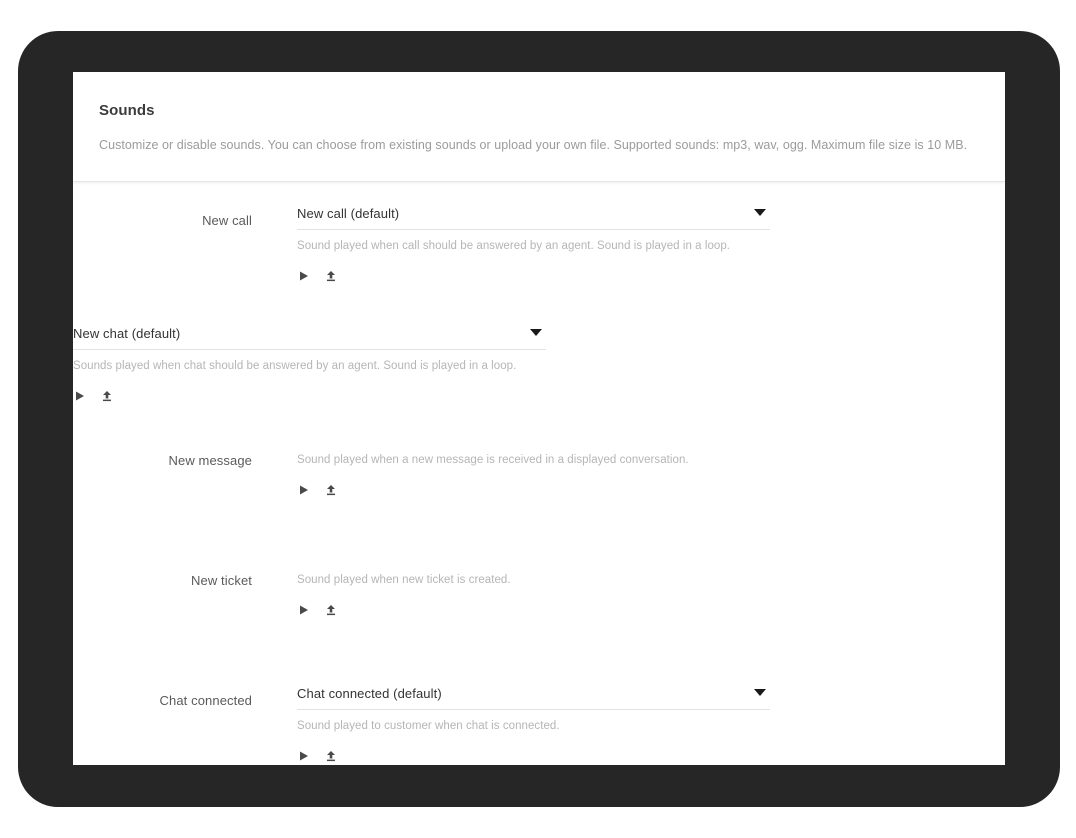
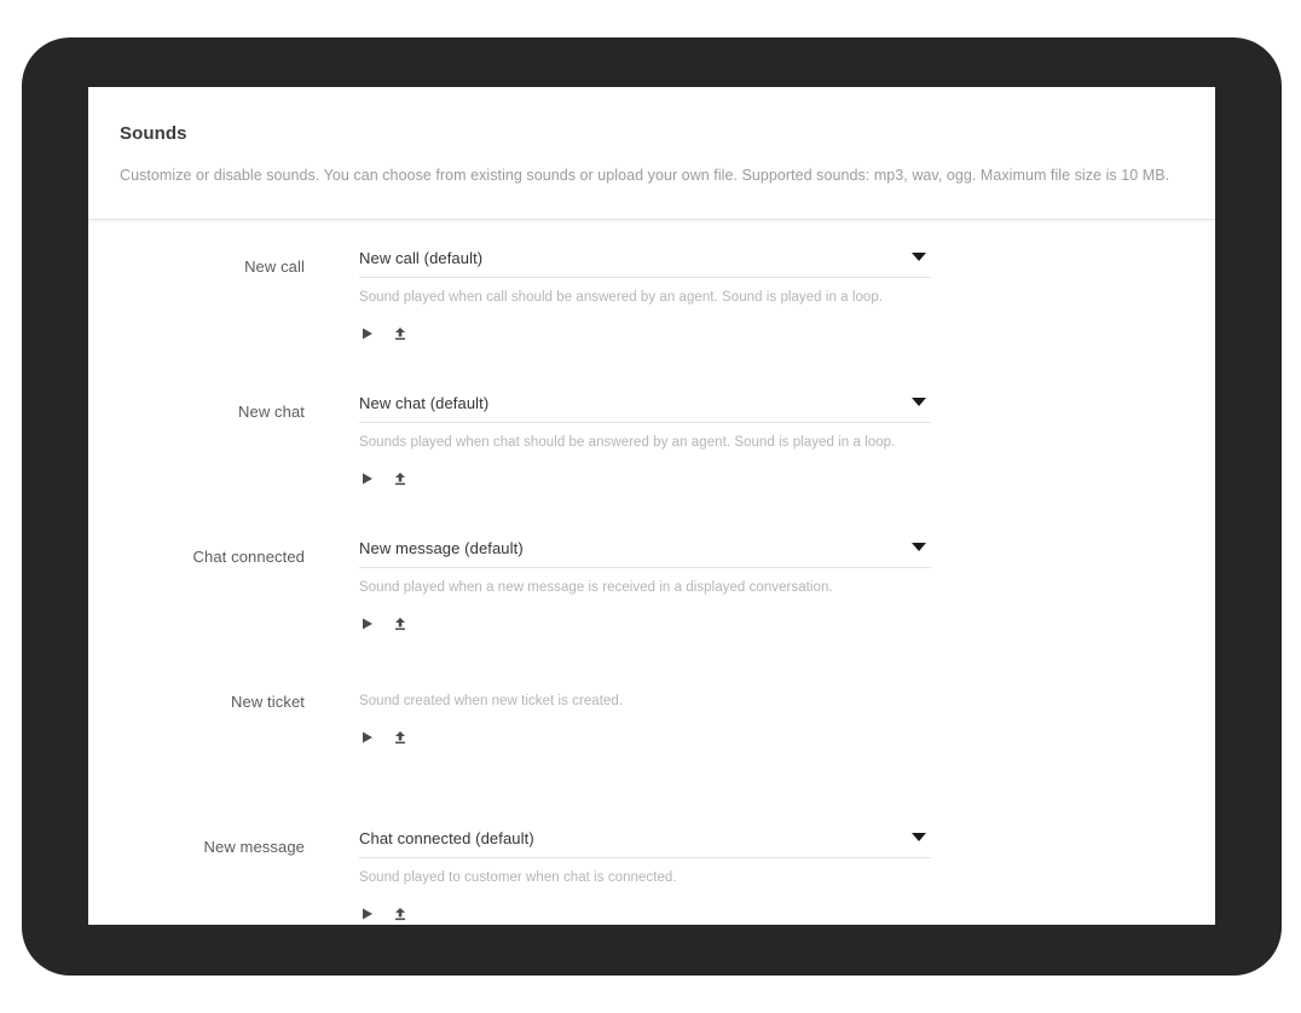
  Sounds
  Customize or disable sounds. You can choose from existing sounds or upload your own file. Supported sounds: mp3, wav, ogg. Maximum file size is 10 MB.
  New call
  New call (default)
  Sound played when call should be answered by an agent. Sound is played in a loop.
+ New chat
  New chat (default)
  Sounds played when chat should be answered by an agent. Sound is played in a loop.
- New message
+ Chat connected
+ New message (default)
  Sound played when a new message is received in a displayed conversation.
  New ticket
- Sound played when new ticket is created.
+ Sound created when new ticket is created.
- Chat connected
+ New message
  Chat connected (default)
  Sound played to customer when chat is connected.
